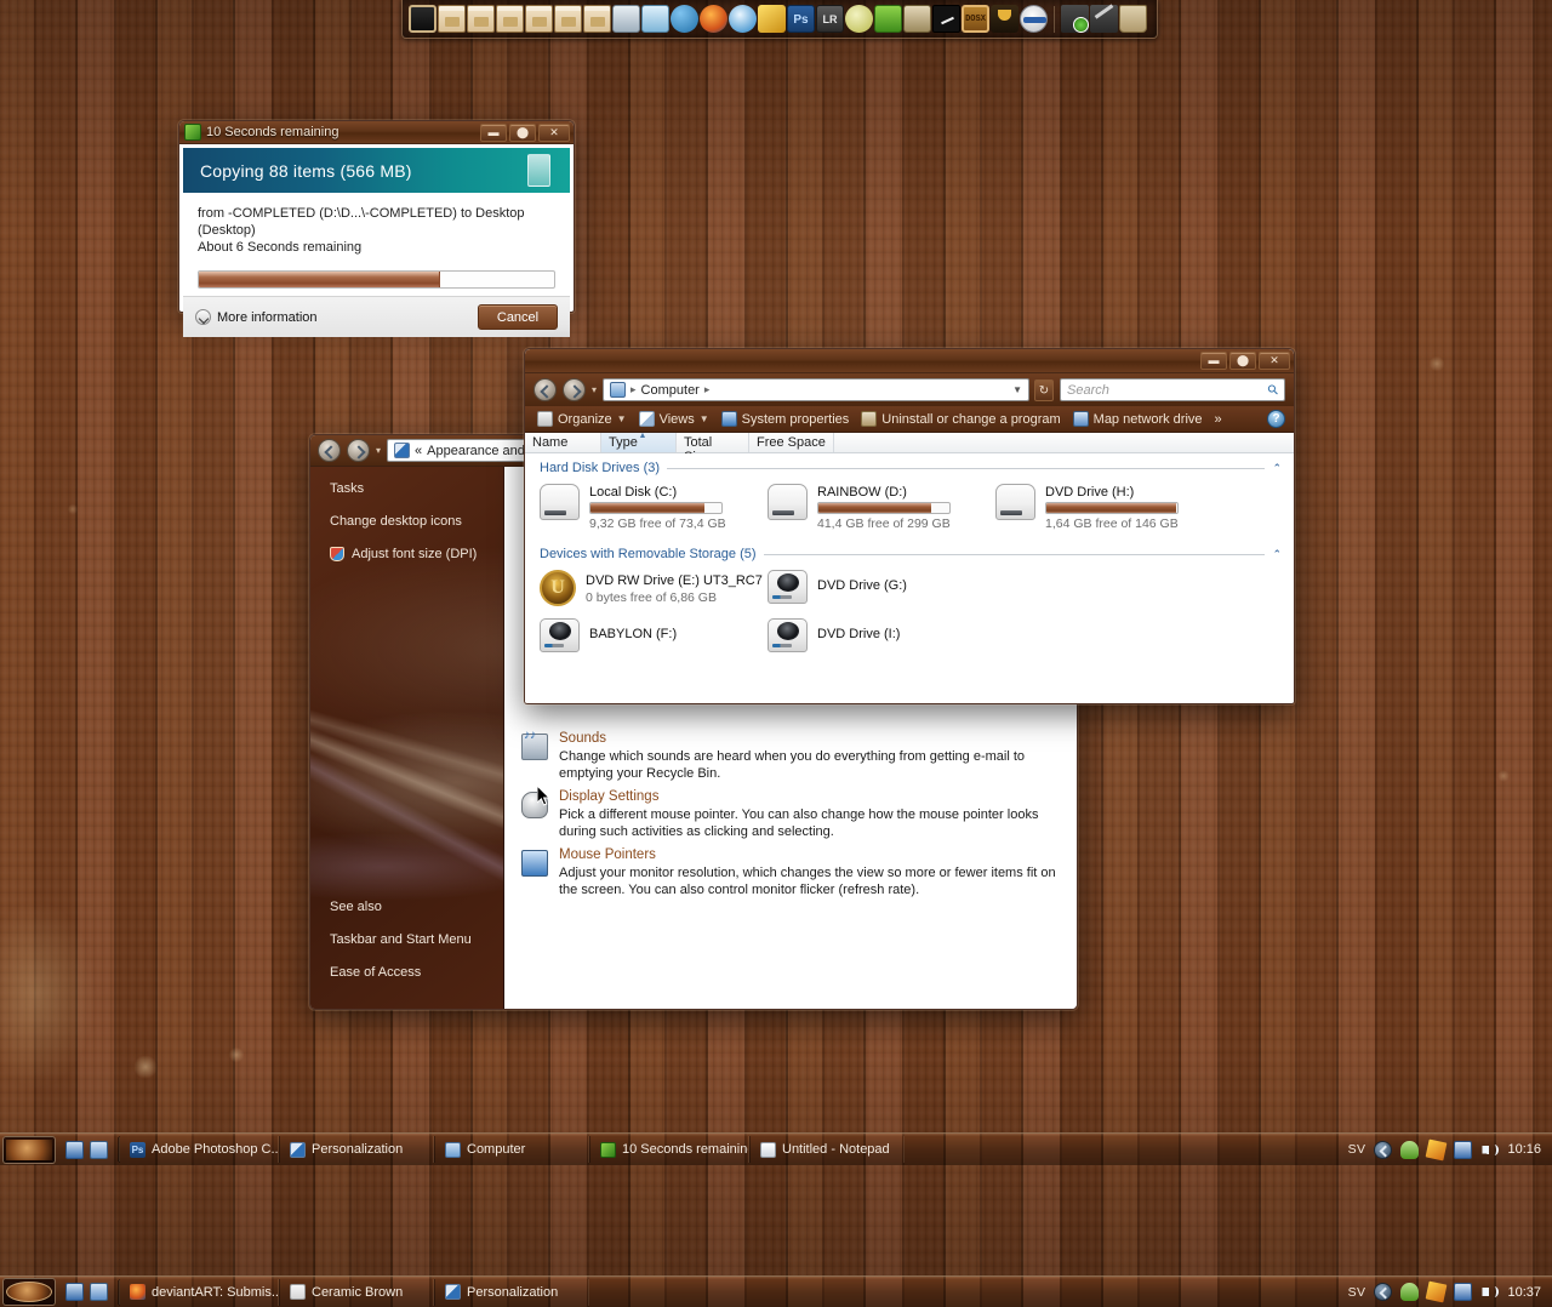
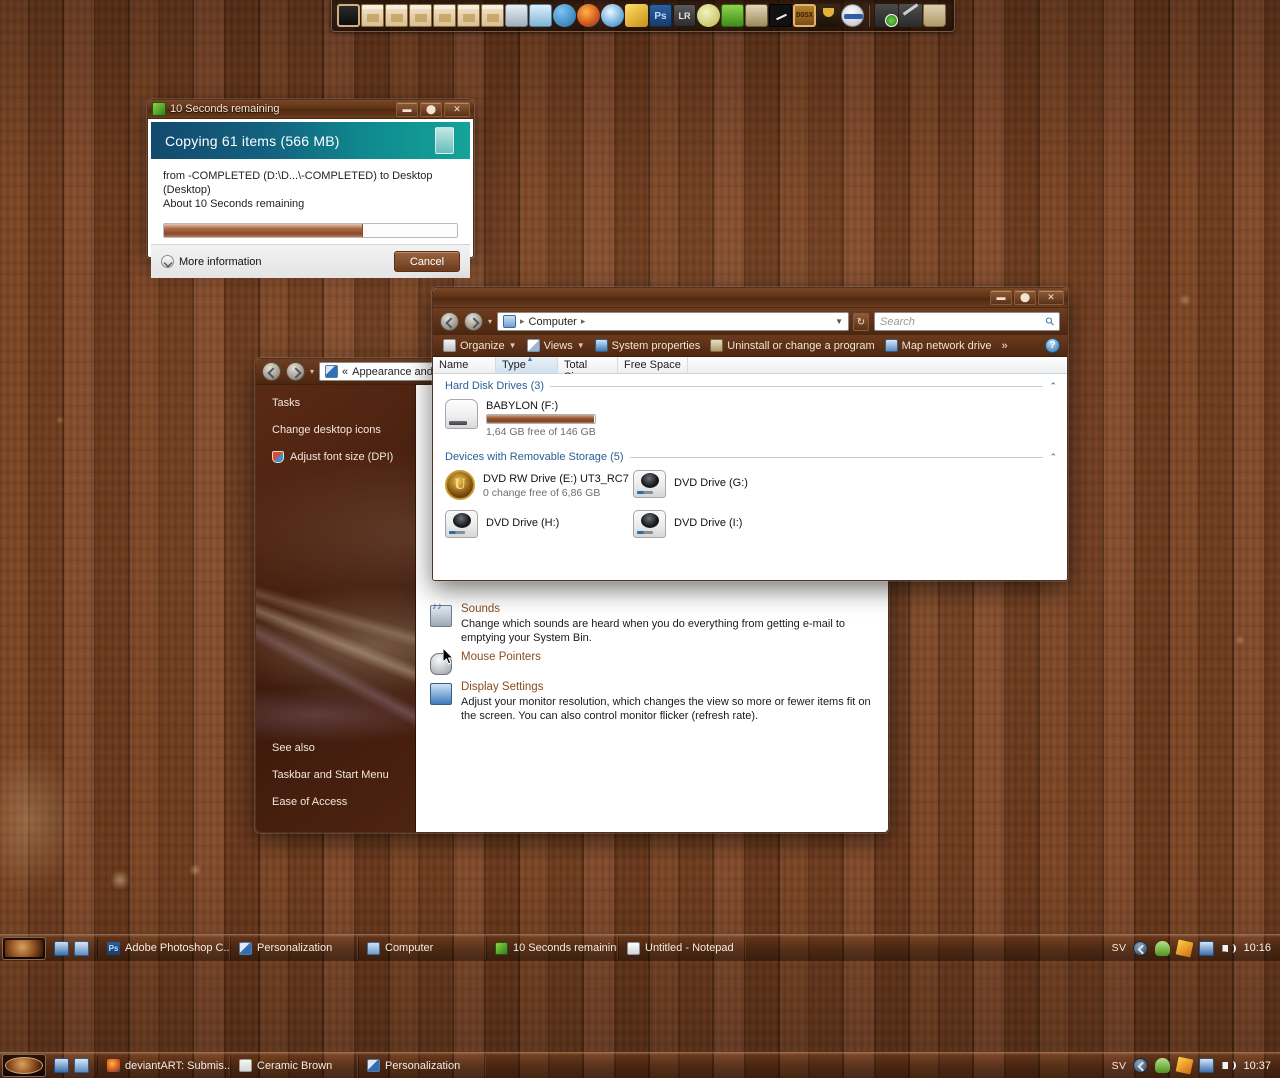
  Ps
  LR
  DOSX
  10 Seconds remaining
  ▬
  ⬤
  ✕
- Copying 88 items (566 MB)
+ Copying 61 items (566 MB)
  from -COMPLETED (D:\D...\-COMPLETED) to Desktop (Desktop)
- About 6 Seconds remaining
+ About 10 Seconds remaining
  More information
  Cancel
  ▾
  «
  Appearance and
  Tasks
  Change desktop icons
  Adjust font size (DPI)
  See also
  Taskbar and Start Menu
  Ease of Access
  Sounds
- Change which sounds are heard when you do everything from getting e-mail to emptying your Recycle Bin.
+ Change which sounds are heard when you do everything from getting e-mail to emptying your System Bin.
- Display Settings
+ Mouse Pointers
- Pick a different mouse pointer. You can also change how the mouse pointer looks during such activities as clicking and selecting.
- Mouse Pointers
+ Display Settings
  Adjust your monitor resolution, which changes the view so more or fewer items fit on the screen. You can also control monitor flicker (refresh rate).
  ▬
  ⬤
  ✕
  ▾
  ▸
  Computer
  ▸
  ▼
  ↻
  Search
  Organize
  ▼
  Views
  ▼
  System properties
  Uninstall or change a program
  Map network drive
  »
  ?
  Name
  Type
  Free Space
  Hard Disk Drives (3)
  ⌃
- Local Disk (C:)
- 9,32 GB free of 73,4 GB
- RAINBOW (D:)
- 41,4 GB free of 299 GB
- DVD Drive (H:)
+ BABYLON (F:)
  1,64 GB free of 146 GB
  Devices with Removable Storage (5)
  ⌃
  U
  DVD RW Drive (E:) UT3_RC7
- 0 bytes free of 6,86 GB
+ 0 change free of 6,86 GB
  DVD Drive (G:)
- BABYLON (F:)
+ DVD Drive (H:)
  DVD Drive (I:)
  Ps
  Adobe Photoshop C..
  Personalization
  Computer
  10 Seconds remainin
  Untitled - Notepad
  SV
  10:16
  deviantART: Submis..
  Ceramic Brown
  Personalization
  SV
  10:37
